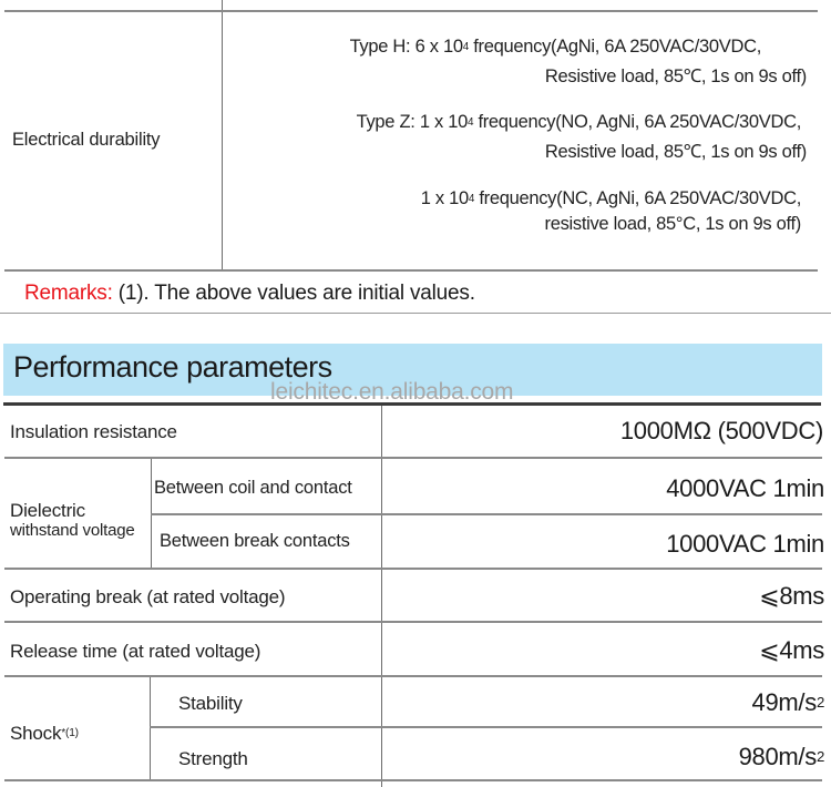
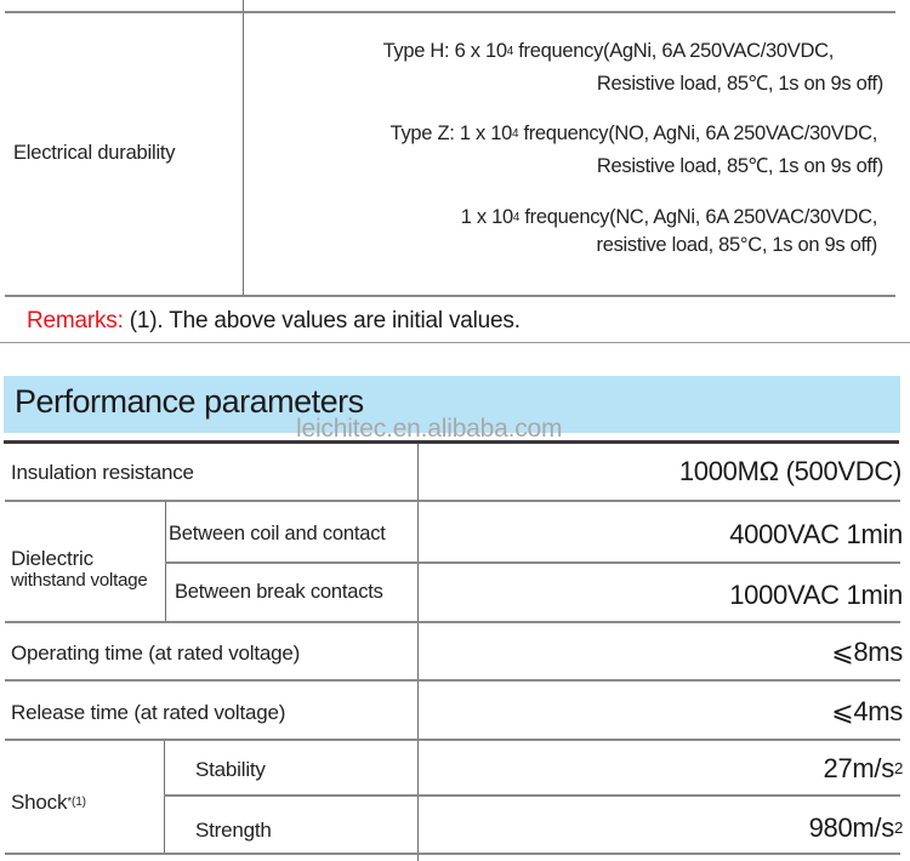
  Electrical durability
  Type H: 6 x 104 frequency(AgNi, 6A 250VAC/30VDC,
  Resistive load, 85℃, 1s on 9s off)
  Type Z: 1 x 104 frequency(NO, AgNi, 6A 250VAC/30VDC,
  Resistive load, 85℃, 1s on 9s off)
  1 x 104 frequency(NC, AgNi, 6A 250VAC/30VDC,
  resistive load, 85°C, 1s on 9s off)
  Remarks: (1). The above values are initial values.
  Performance parameters
  leichitec.en.alibaba.com
  Insulation resistance
  1000MΩ (500VDC)
  Dielectric
  withstand voltage
  Between coil and contact
  4000VAC 1min
  Between break contacts
  1000VAC 1min
- Operating break (at rated voltage)
+ Operating time (at rated voltage)
  ⩽8ms
  Release time (at rated voltage)
  ⩽4ms
  Shock*(1)
  Stability
- 49m/s2
+ 27m/s2
  Strength
  980m/s2
